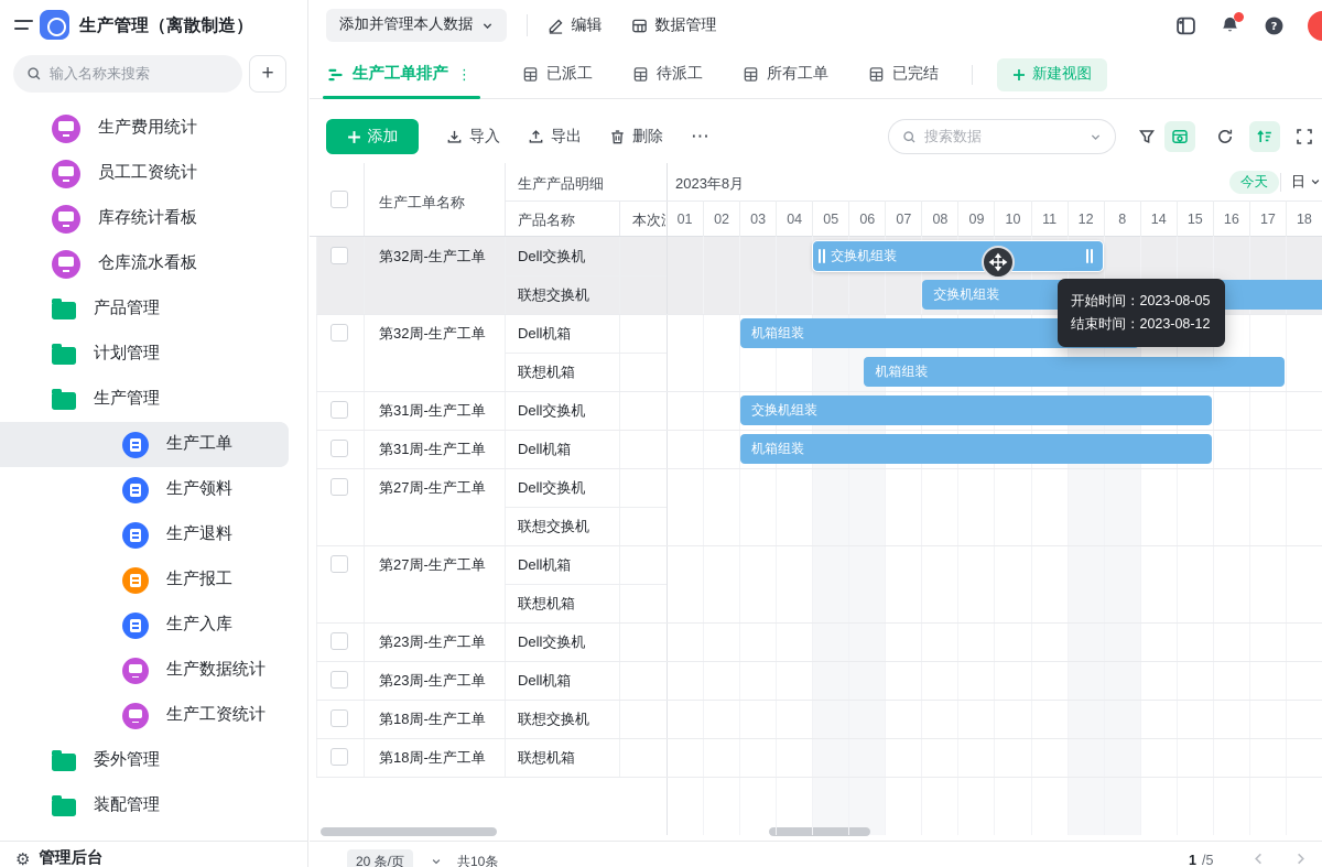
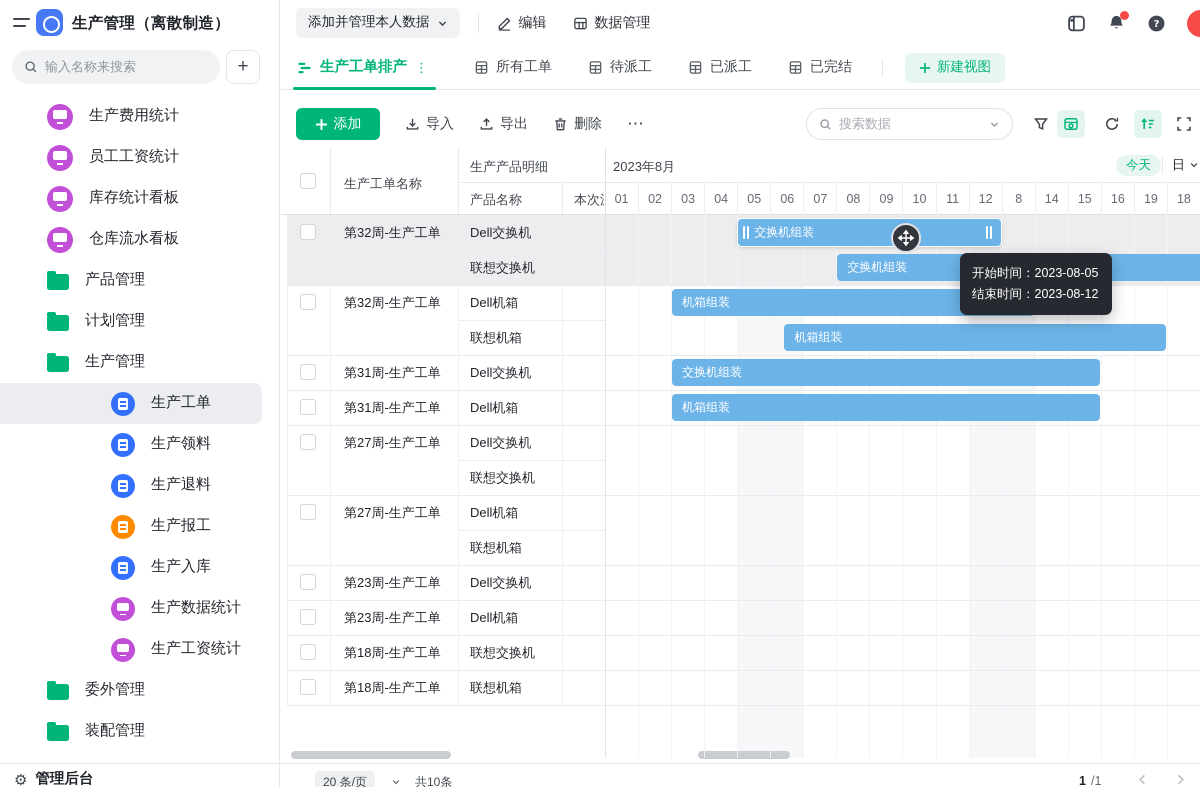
  生产管理（离散制造）
  输入名称来搜索
  +
  生产费用统计
  员工工资统计
  库存统计看板
  仓库流水看板
  产品管理
  计划管理
  生产管理
  生产工单
  生产领料
  生产退料
  生产报工
  生产入库
  生产数据统计
  生产工资统计
  委外管理
  装配管理
  ⚙
  管理后台
  添加并管理本人数据
  编辑
  数据管理
  ?
  生产工单排产
  ⋮
- 已派工
+ 所有工单
  待派工
- 所有工单
+ 已派工
  已完结
  新建视图
  添加
  导入
  导出
  删除
  ⋯
  搜索数据
  生产工单名称
  生产产品明细
  产品名称
  2023年8月
  今天
  日
  01
  02
  03
  04
  05
  06
  07
  08
  09
  10
  11
  12
  8
  14
  15
  16
- 17
+ 19
  18
  开始时间：2023-08-05
  结束时间：2023-08-12
  第32周-生产工单
  Dell交换机
  联想交换机
  第32周-生产工单
  Dell机箱
  联想机箱
  第31周-生产工单
  Dell交换机
  第31周-生产工单
  Dell机箱
  第27周-生产工单
  Dell交换机
  联想交换机
  第27周-生产工单
  Dell机箱
  联想机箱
  第23周-生产工单
  Dell交换机
  第23周-生产工单
  Dell机箱
  第18周-生产工单
  联想交换机
  第18周-生产工单
  联想机箱
  交换机组装
  交换机组装
  机箱组装
  机箱组装
  交换机组装
  机箱组装
  20 条/页
  共10条
  1
- /5
+ /1
